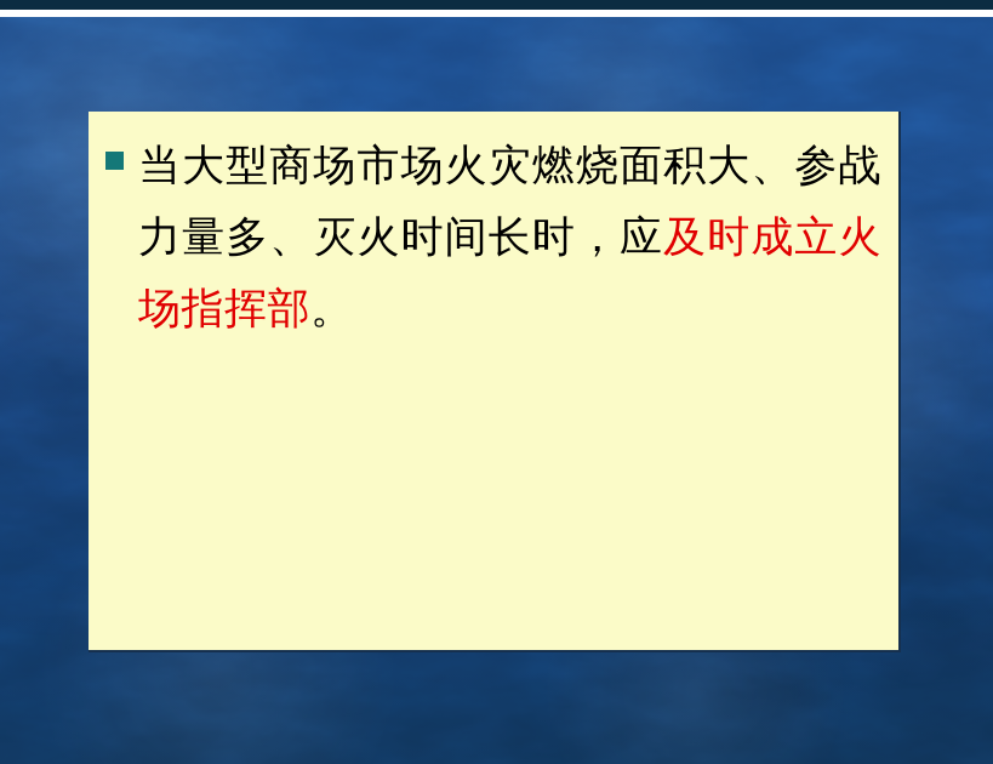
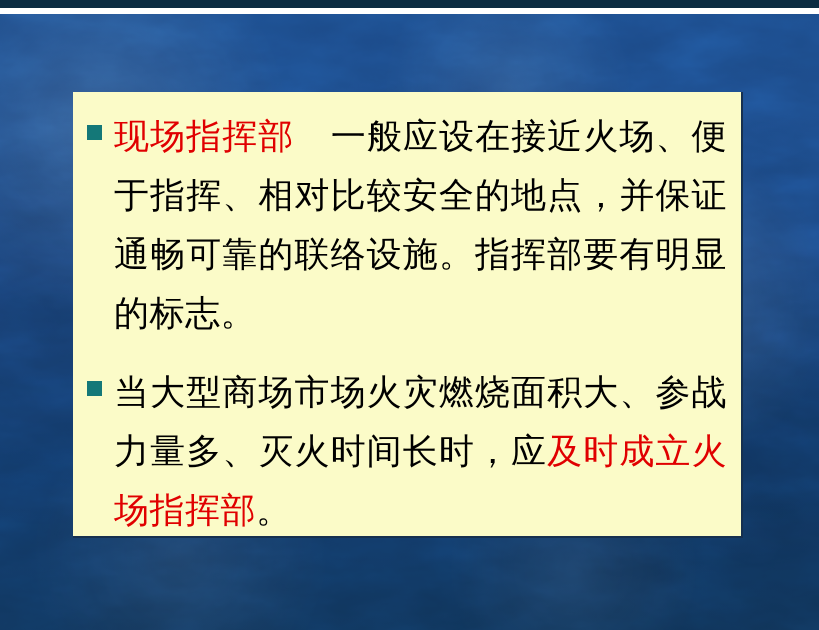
+ 现场指挥部 一般应设在接近火场、便于指挥、相对比较安全的地点，并保证通畅可靠的联络设施。指挥部要有明显的标志。
  当大型商场市场火灾燃烧面积大、参战力量多、灭火时间长时，应及时成立火场指挥部。
